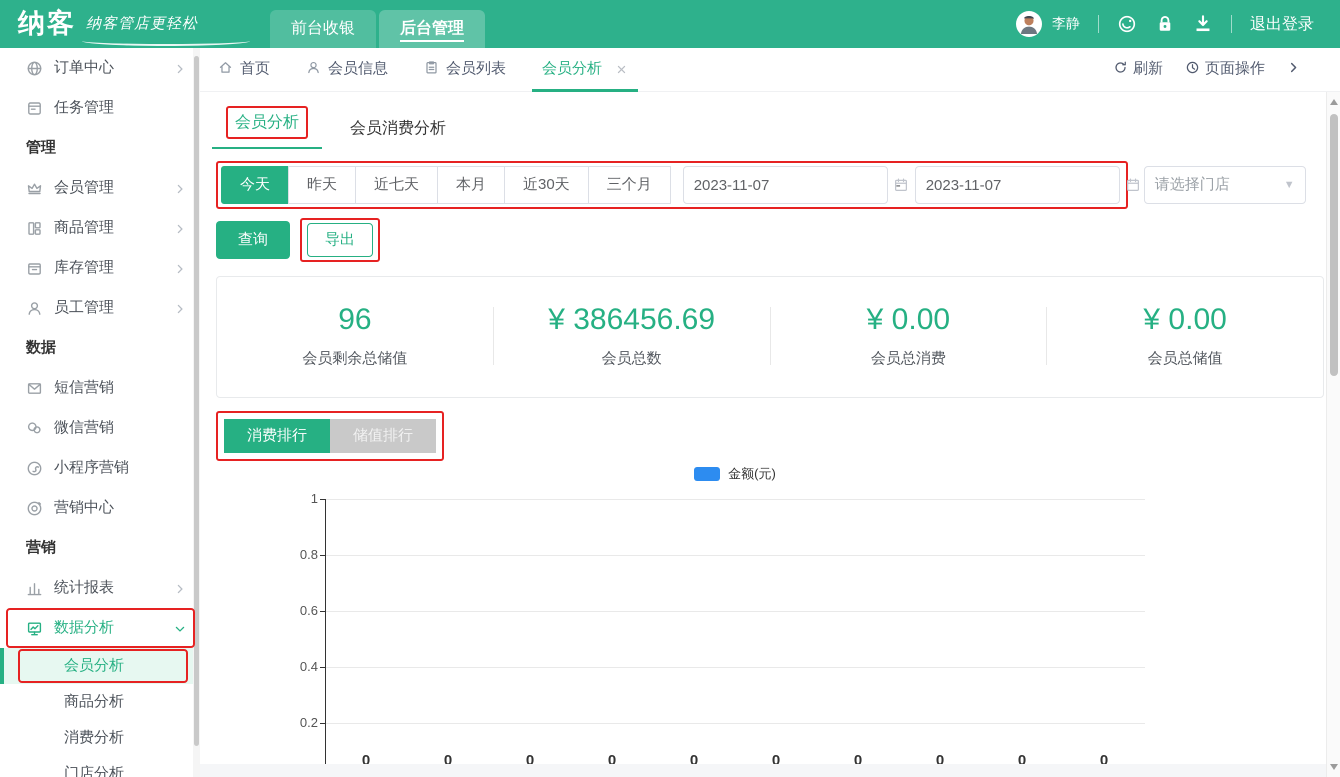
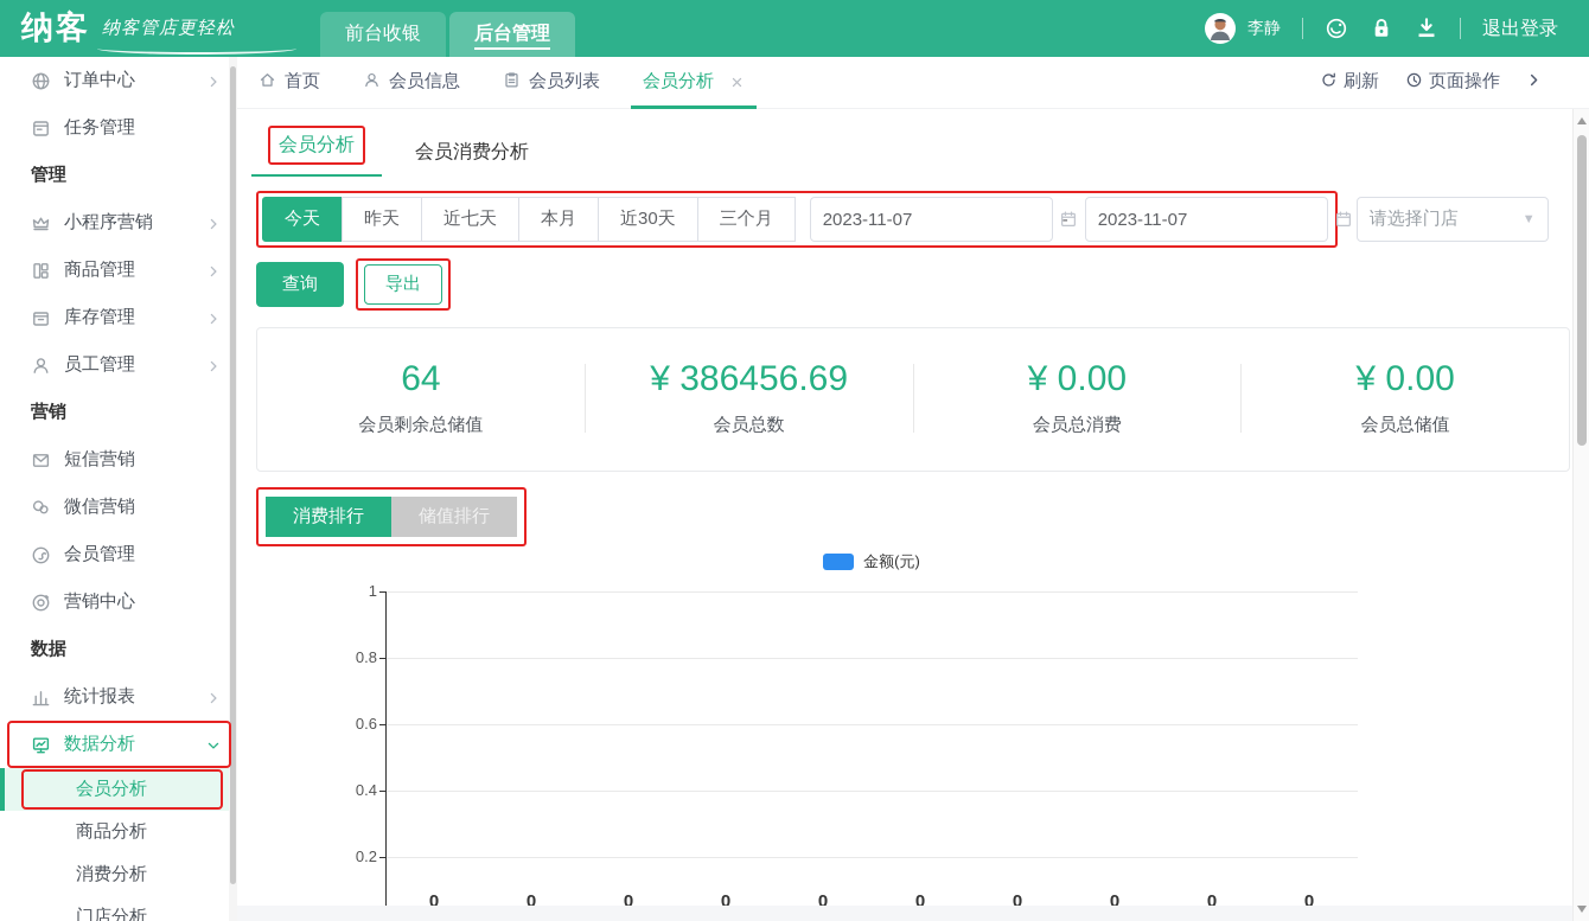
  纳客
  纳客管店更轻松
  前台收银
  后台管理
  李静
  退出登录
  订单中心
  任务管理
  管理
- 会员管理
+ 小程序营销
  商品管理
  库存管理
  员工管理
- 数据
+ 营销
  短信营销
  微信营销
- 小程序营销
+ 会员管理
  营销中心
- 营销
+ 数据
  统计报表
  数据分析
  会员分析
  商品分析
  消费分析
  门店分析
  首页
  会员信息
  会员列表
  会员分析
  刷新
  页面操作
  会员分析
  会员消费分析
  今天
  昨天
  近七天
  本月
  近30天
  三个月
  2023-11-07
  -
  2023-11-07
  请选择门店
  ▼
  查询
  导出
- 96
+ 64
  会员剩余总储值
  ¥ 386456.69
  会员总数
  ¥ 0.00
  会员总消费
  ¥ 0.00
  会员总储值
  消费排行
  储值排行
  金额(元)
  1
  0.8
  0.6
  0.4
  0.2
  0
  0
  0
  0
  0
  0
  0
  0
  0
  0
